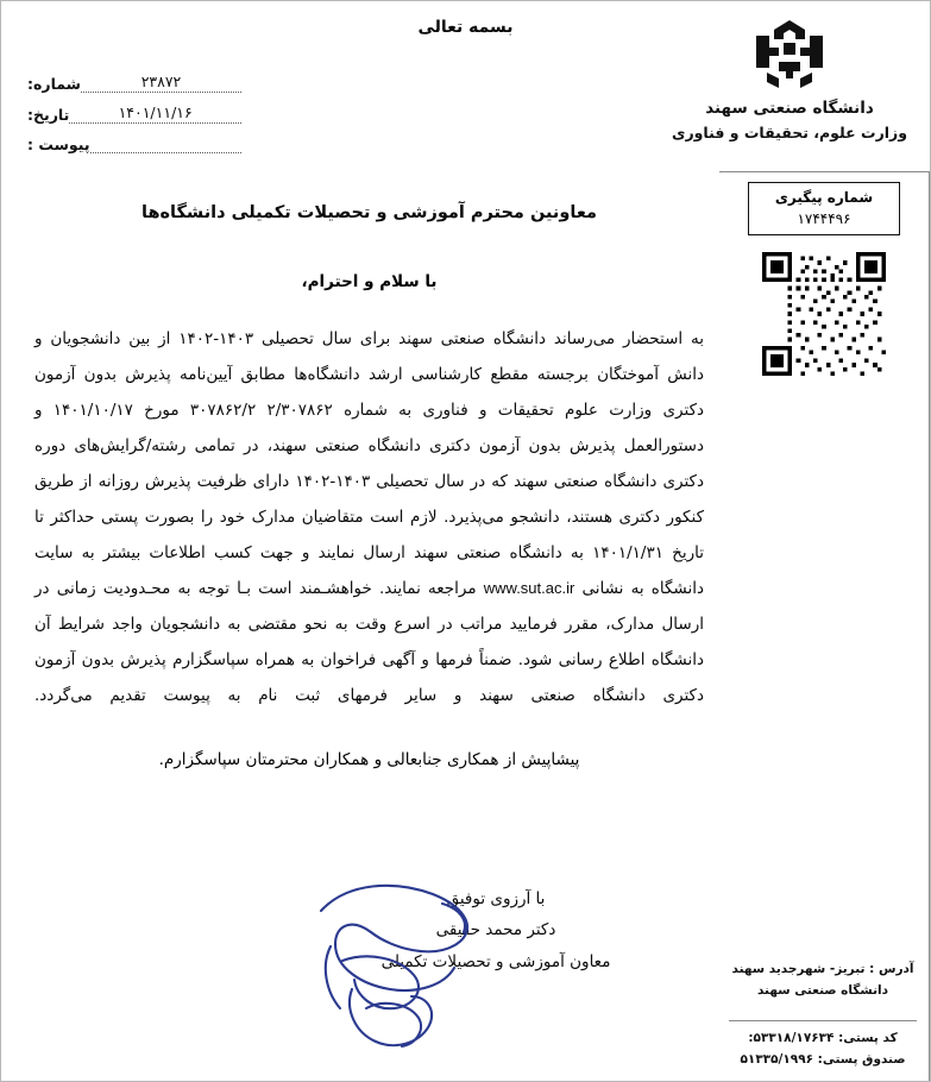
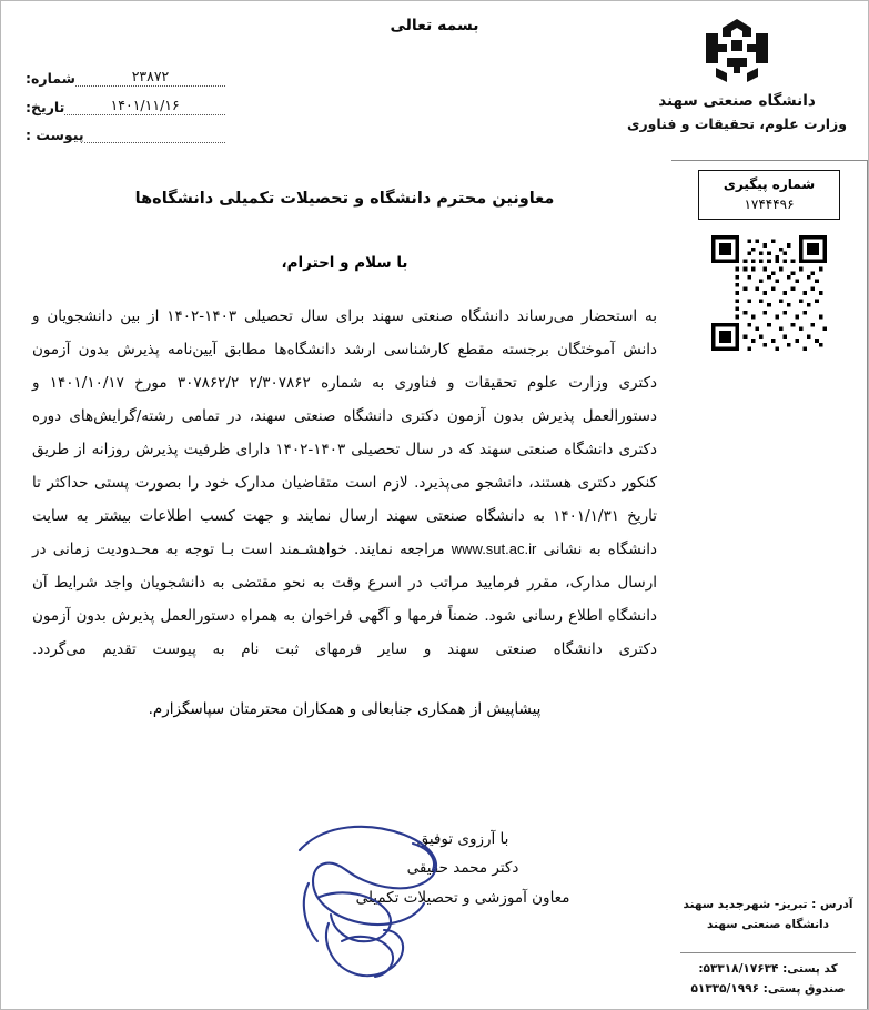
  بسمه تعالی
  دانشگاه صنعتی سهند
  وزارت علوم، تحقیقات و فناوری
  شماره:
  ۲۳۸۷۲
  تاریخ:
  ۱۴۰۱/۱۱/۱۶
  پیوست :
  شماره پیگیری
  ۱۷۴۴۴۹۶
  آدرس : تبریز- شهرجدید سهند
  دانشگاه صنعتی سهند
  کد پستی: ۵۳۳۱۸/۱۷۶۳۴:
  صندوق پستی: ۵۱۳۳۵/۱۹۹۶
- معاونین محترم آموزشی و تحصیلات تکمیلی دانشگاه‌ها
+ معاونین محترم دانشگاه و تحصیلات تکمیلی دانشگاه‌ها
  با سلام و احترام،
- به استحضار می‌رساند دانشگاه صنعتی سهند برای سال تحصیلی ۱۴۰۳-۱۴۰۲ از بین دانشجویان و دانش آموختگان برجسته مقطع کارشناسی ارشد دانشگاه‌ها مطابق آیین‌نامه پذیرش بدون آزمون دکتری وزارت علوم تحقیقات و فناوری به شماره ۲/۳۰۷۸۶۲ ۳۰۷۸۶۲/۲ مورخ ۱۴۰۱/۱۰/۱۷ و دستورالعمل پذیرش بدون آزمون دکتری دانشگاه صنعتی سهند، در تمامی رشته/گرایش‌های دوره دکتری دانشگاه صنعتی سهند که در سال تحصیلی ۱۴۰۳-۱۴۰۲ دارای ظرفیت پذیرش روزانه از طریق کنکور دکتری هستند، دانشجو می‌پذیرد. لازم است متقاضیان مدارک خود را بصورت پستی حداکثر تا تاریخ ۱۴۰۱/۱/۳۱ به دانشگاه صنعتی سهند ارسال نمایند و جهت کسب اطلاعات بیشتر به سایت دانشگاه به نشانی www.sut.ac.ir مراجعه نمایند. خواهشـمند است بـا توجه به محـدودیت زمانی در ارسال مدارک، مقرر فرمایید مراتب در اسرع وقت به نحو مقتضی به دانشجویان واجد شرایط آن دانشگاه اطلاع رسانی شود. ضمناً فرمها و آگهی فراخوان به همراه سپاسگزارم پذیرش بدون آزمون دکتری دانشگاه صنعتی سهند و سایر فرمهای ثبت نام به پیوست تقدیم می‌گردد.
+ به استحضار می‌رساند دانشگاه صنعتی سهند برای سال تحصیلی ۱۴۰۳-۱۴۰۲ از بین دانشجویان و دانش آموختگان برجسته مقطع کارشناسی ارشد دانشگاه‌ها مطابق آیین‌نامه پذیرش بدون آزمون دکتری وزارت علوم تحقیقات و فناوری به شماره ۲/۳۰۷۸۶۲ ۳۰۷۸۶۲/۲ مورخ ۱۴۰۱/۱۰/۱۷ و دستورالعمل پذیرش بدون آزمون دکتری دانشگاه صنعتی سهند، در تمامی رشته/گرایش‌های دوره دکتری دانشگاه صنعتی سهند که در سال تحصیلی ۱۴۰۳-۱۴۰۲ دارای ظرفیت پذیرش روزانه از طریق کنکور دکتری هستند، دانشجو می‌پذیرد. لازم است متقاضیان مدارک خود را بصورت پستی حداکثر تا تاریخ ۱۴۰۱/۱/۳۱ به دانشگاه صنعتی سهند ارسال نمایند و جهت کسب اطلاعات بیشتر به سایت دانشگاه به نشانی www.sut.ac.ir مراجعه نمایند. خواهشـمند است بـا توجه به محـدودیت زمانی در ارسال مدارک، مقرر فرمایید مراتب در اسرع وقت به نحو مقتضی به دانشجویان واجد شرایط آن دانشگاه اطلاع رسانی شود. ضمناً فرمها و آگهی فراخوان به همراه دستورالعمل پذیرش بدون آزمون دکتری دانشگاه صنعتی سهند و سایر فرمهای ثبت نام به پیوست تقدیم می‌گردد.
  پیشاپیش از همکاری جنابعالی و همکاران محترمتان سپاسگزارم.
  با آرزوی توفیق
  دکتر محمد حیقی
  معاون آموزشی و تحصیلات تکمیی
